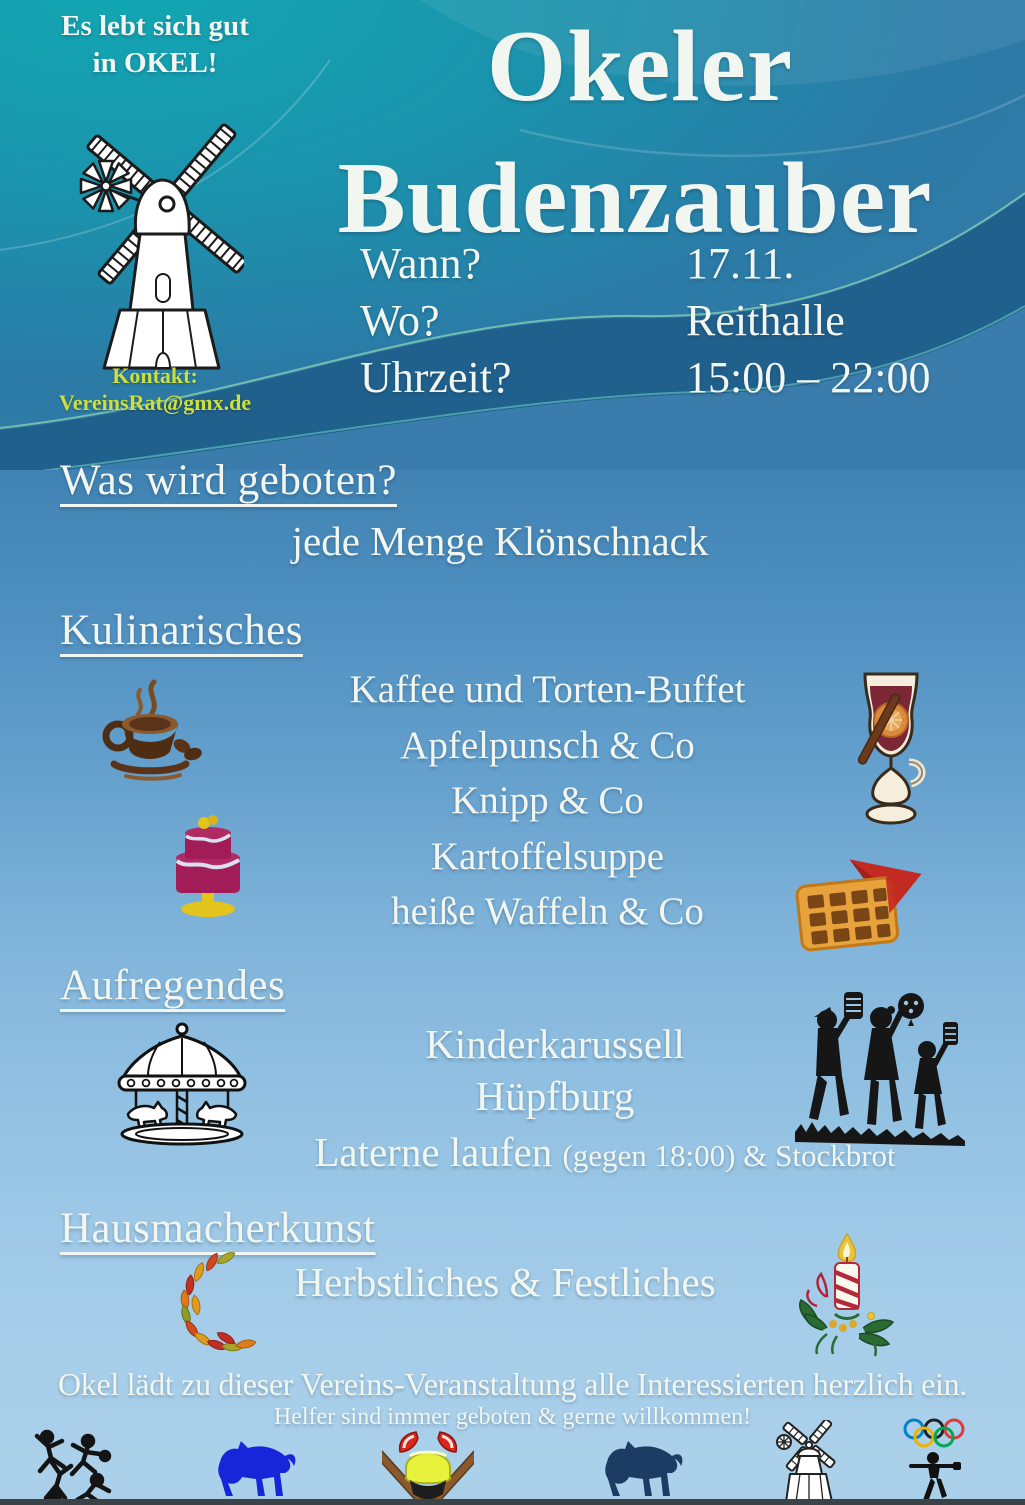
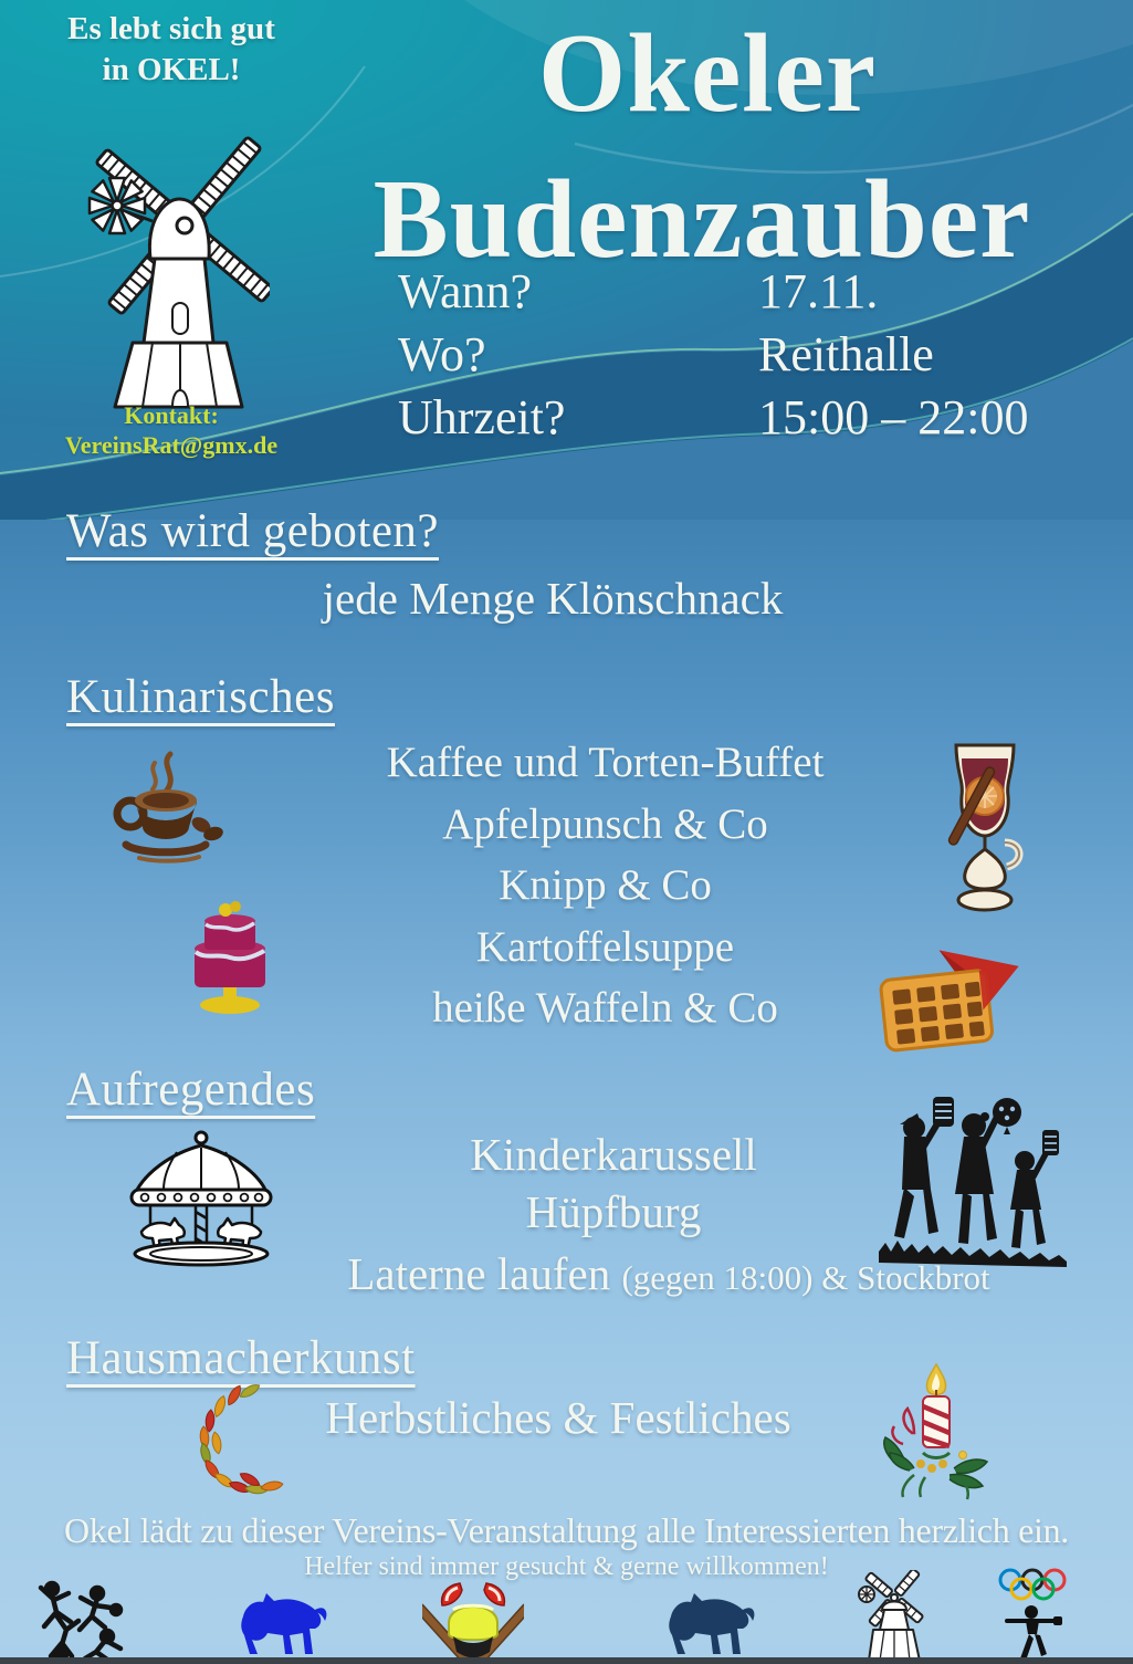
  Es lebt sich gut
  in OKEL!
  Kontakt:
  VereinsRat@gmx.de
  Okeler
  Budenzauber
  Wann? 17.11.
  Wo? Reithalle
  Uhrzeit? 15:00 – 22:00
  Was wird geboten?
  jede Menge Klönschnack
  Kulinarisches
  Kaffee und Torten-Buffet
  Apfelpunsch & Co
  Knipp & Co
  Kartoffelsuppe
  heiße Waffeln & Co
  Aufregendes
  Kinderkarussell
  Hüpfburg
  Laterne laufen (gegen 18:00) & Stockbrot
  Hausmacherkunst
  Herbstliches & Festliches
  Okel lädt zu dieser Vereins-Veranstaltung alle Interessierten herzlich ein.
- Helfer sind immer geboten & gerne willkommen!
+ Helfer sind immer gesucht & gerne willkommen!
